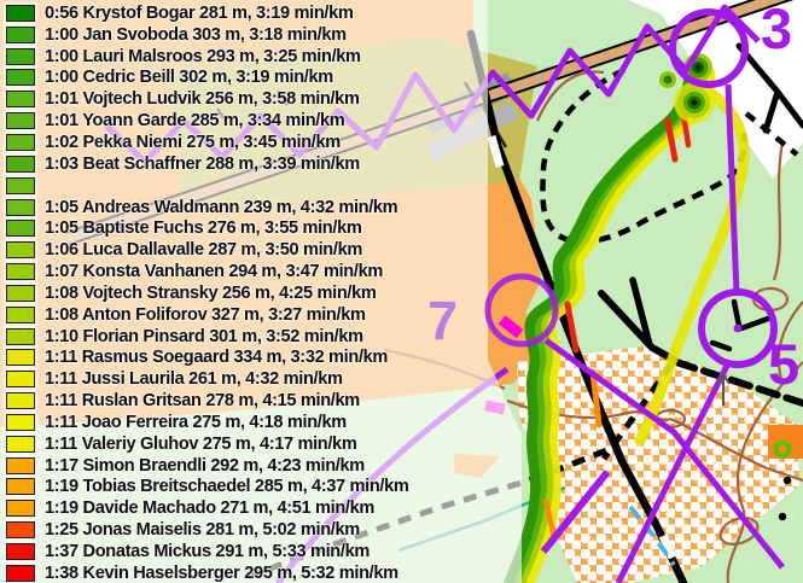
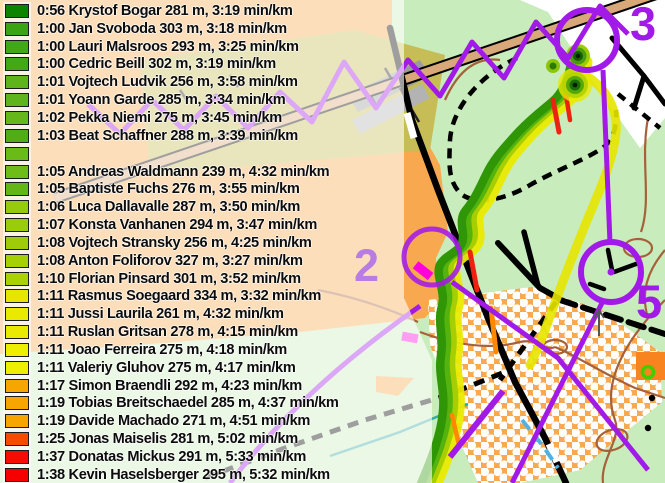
  3
  5
- 7
+ 2
  0:56 Krystof Bogar 281 m, 3:19 min/km
  1:00 Jan Svoboda 303 m, 3:18 min/km
  1:00 Lauri Malsroos 293 m, 3:25 min/km
  1:00 Cedric Beill 302 m, 3:19 min/km
  1:01 Vojtech Ludvik 256 m, 3:58 min/km
  1:01 Yoann Garde 285 m, 3:34 min/km
  1:02 Pekka Niemi 275 m, 3:45 min/km
  1:03 Beat Schaffner 288 m, 3:39 min/km
  1:05 Andreas Waldmann 239 m, 4:32 min/km
  1:05 Baptiste Fuchs 276 m, 3:55 min/km
  1:06 Luca Dallavalle 287 m, 3:50 min/km
  1:07 Konsta Vanhanen 294 m, 3:47 min/km
  1:08 Vojtech Stransky 256 m, 4:25 min/km
  1:08 Anton Foliforov 327 m, 3:27 min/km
  1:10 Florian Pinsard 301 m, 3:52 min/km
  1:11 Rasmus Soegaard 334 m, 3:32 min/km
  1:11 Jussi Laurila 261 m, 4:32 min/km
  1:11 Ruslan Gritsan 278 m, 4:15 min/km
  1:11 Joao Ferreira 275 m, 4:18 min/km
  1:11 Valeriy Gluhov 275 m, 4:17 min/km
  1:17 Simon Braendli 292 m, 4:23 min/km
  1:19 Tobias Breitschaedel 285 m, 4:37 min/km
  1:19 Davide Machado 271 m, 4:51 min/km
  1:25 Jonas Maiselis 281 m, 5:02 min/km
  1:37 Donatas Mickus 291 m, 5:33 min/km
  1:38 Kevin Haselsberger 295 m, 5:32 min/km
